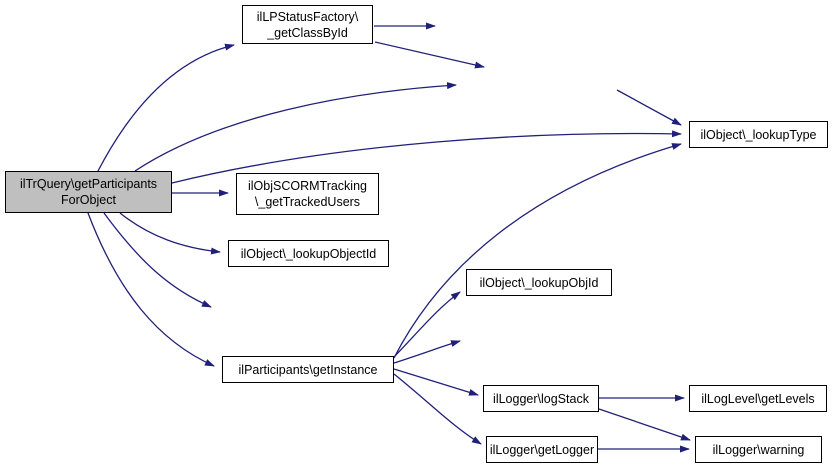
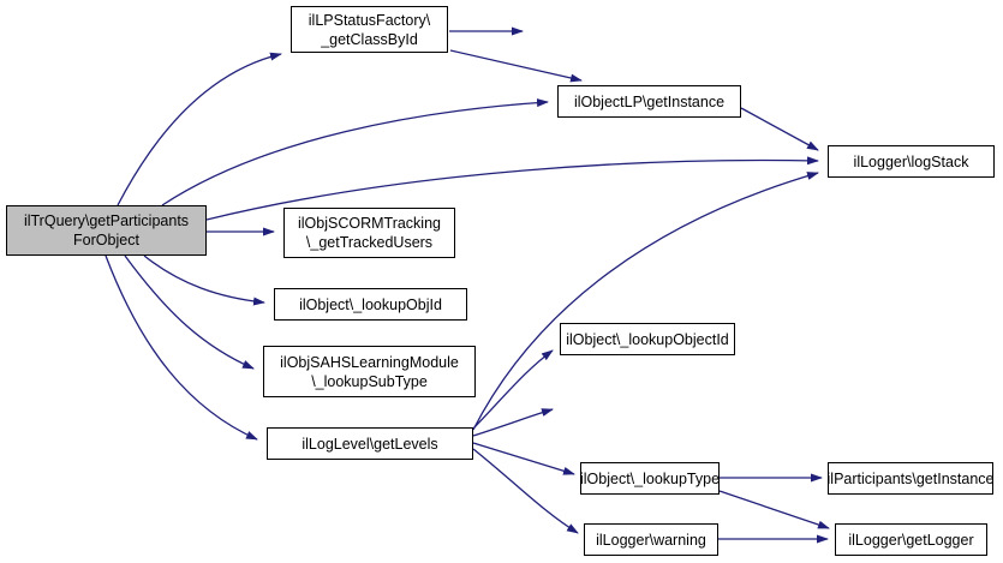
  ilTrQuery\getParticipants
  ForObject
  ilLPStatusFactory\
  _getClassById
+ ilObjectLP\getInstance
- ilObject\_lookupType
+ ilLogger\logStack
  ilObjSCORMTracking
  \_getTrackedUsers
- ilObject\_lookupObjectId
+ ilObject\_lookupObjId
+ ilObjSAHSLearningModule
+ \_lookupSubType
- ilParticipants\getInstance
+ ilLogLevel\getLevels
- ilObject\_lookupObjId
+ ilObject\_lookupObjectId
- ilLogger\logStack
+ ilObject\_lookupType
- ilLogger\getLogger
+ ilLogger\warning
- ilLogLevel\getLevels
+ ilParticipants\getInstance
- ilLogger\warning
+ ilLogger\getLogger
